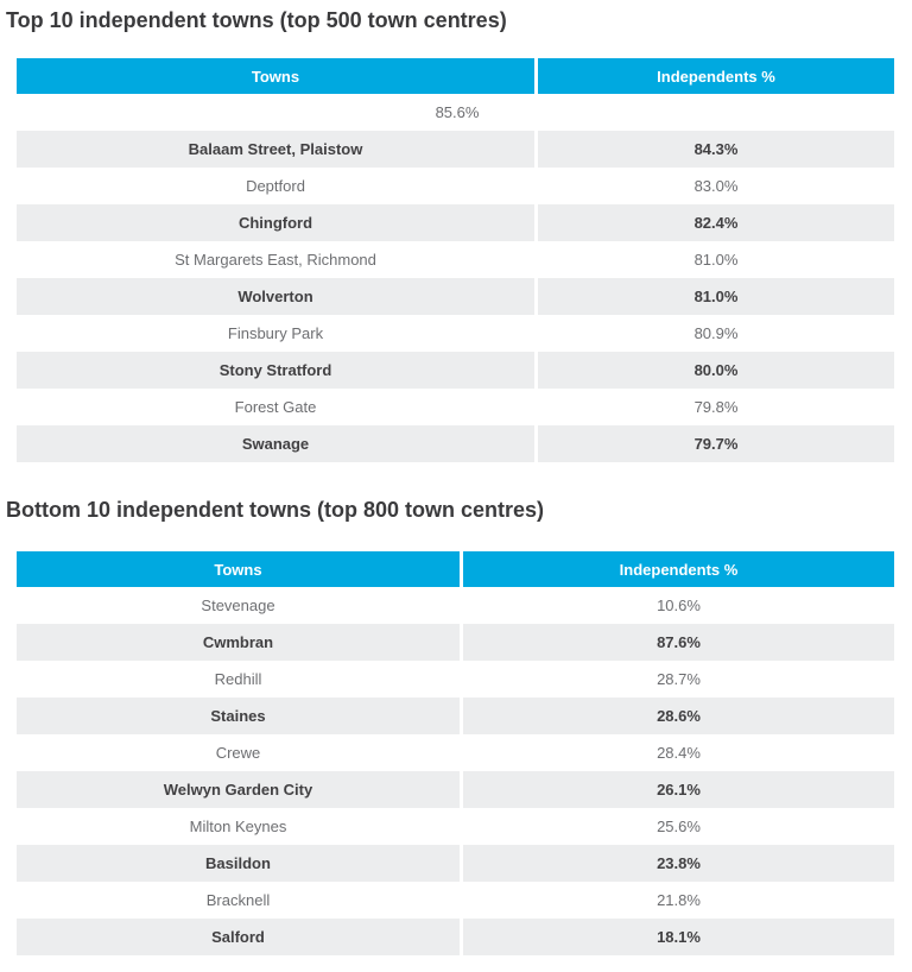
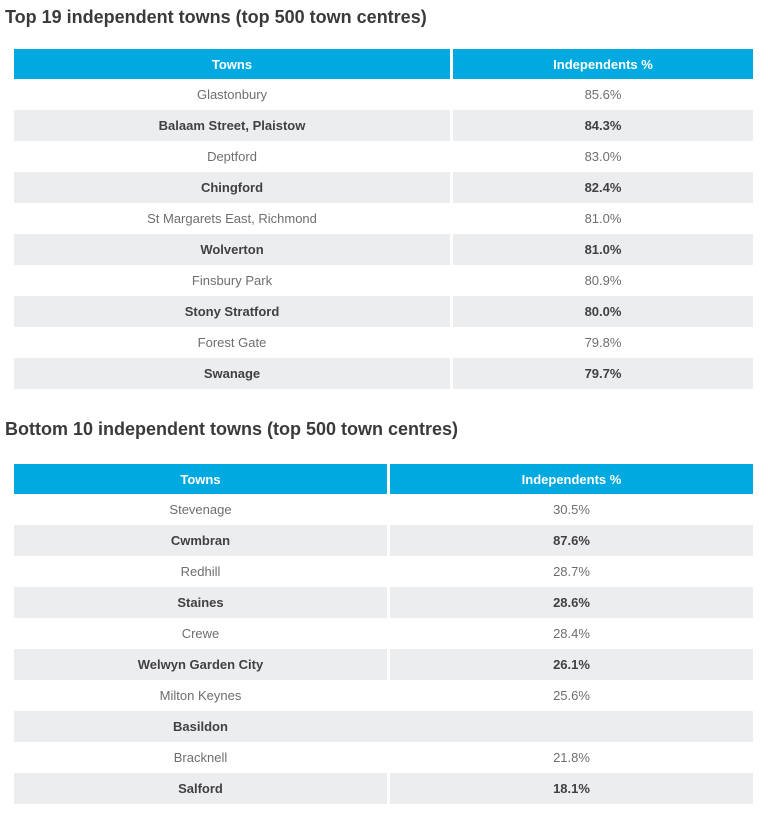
- Top 10 independent towns (top 500 town centres)
+ Top 19 independent towns (top 500 town centres)
  Towns
  Independents %
+ Glastonbury
  85.6%
  Balaam Street, Plaistow
  84.3%
  Deptford
  83.0%
  Chingford
  82.4%
  St Margarets East, Richmond
  81.0%
  Wolverton
  81.0%
  Finsbury Park
  80.9%
  Stony Stratford
  80.0%
  Forest Gate
  79.8%
  Swanage
  79.7%
- Bottom 10 independent towns (top 800 town centres)
+ Bottom 10 independent towns (top 500 town centres)
  Towns
  Independents %
  Stevenage
- 10.6%
+ 30.5%
  Cwmbran
  87.6%
  Redhill
  28.7%
  Staines
  28.6%
  Crewe
  28.4%
  Welwyn Garden City
  26.1%
  Milton Keynes
  25.6%
  Basildon
- 23.8%
  Bracknell
  21.8%
  Salford
  18.1%
